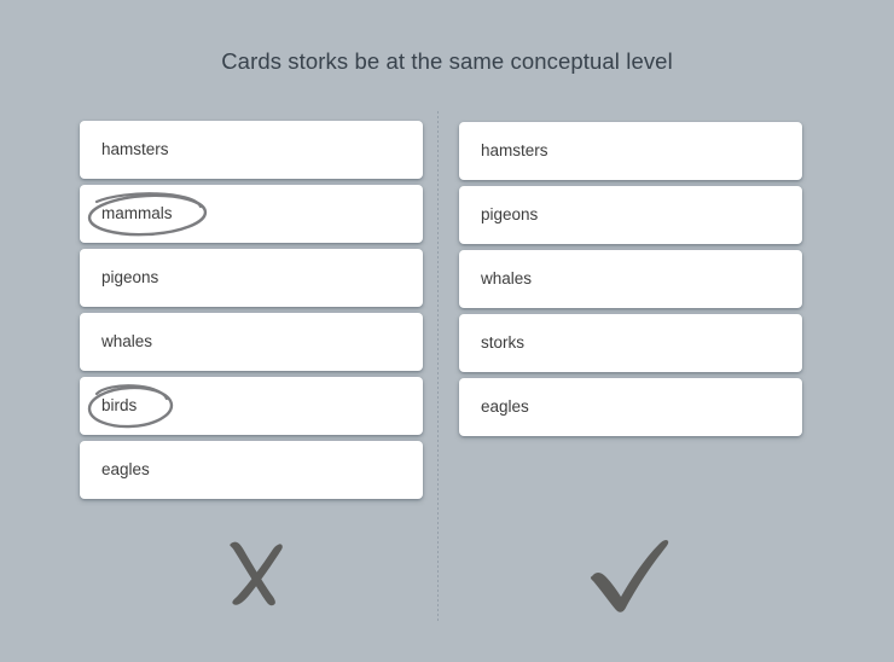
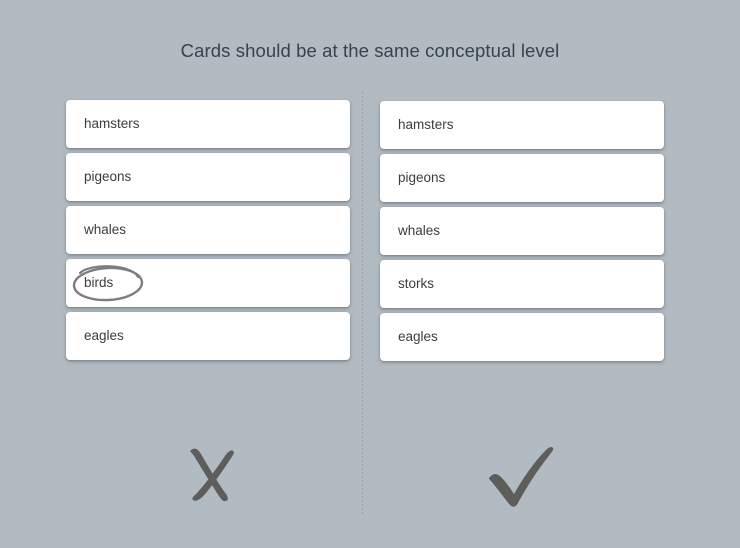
- Cards storks be at the same conceptual level
+ Cards should be at the same conceptual level
  hamsters
- mammals
  pigeons
  whales
  birds
  eagles
  hamsters
  pigeons
  whales
  storks
  eagles
